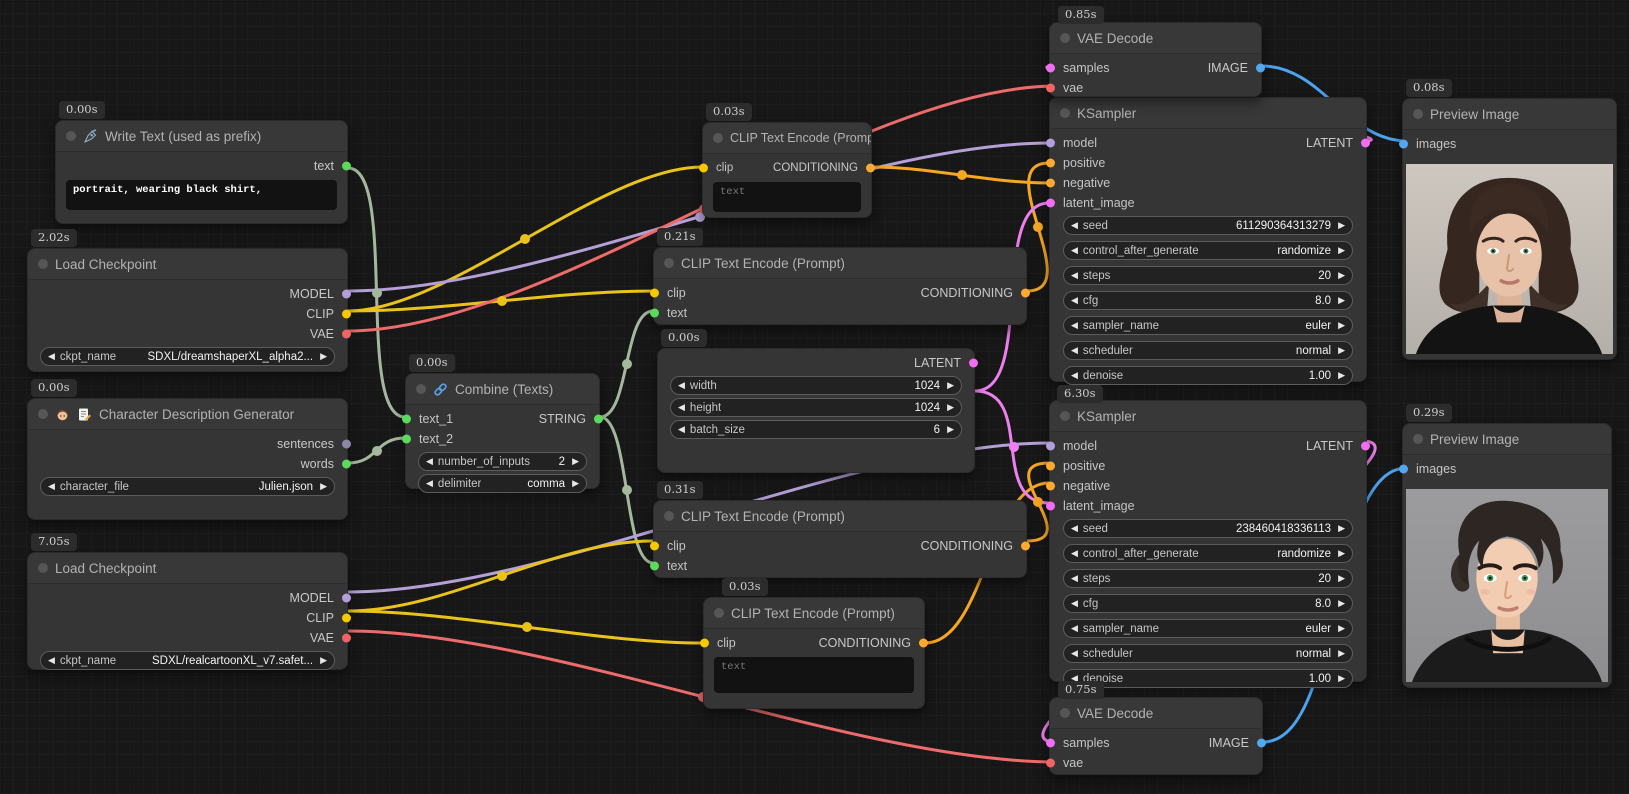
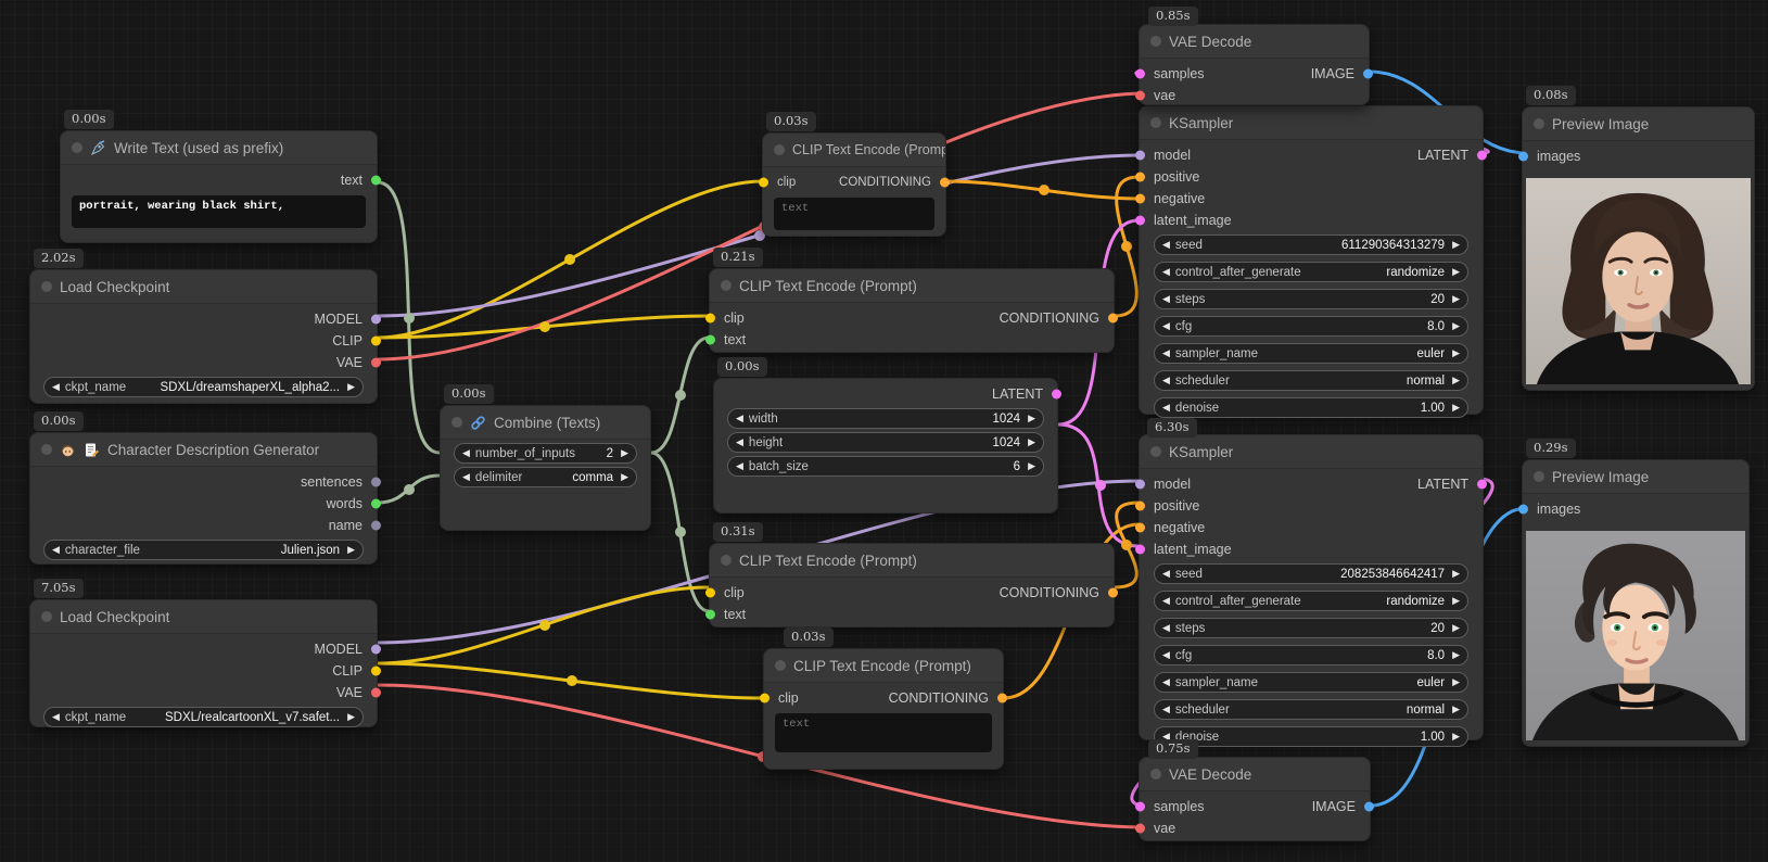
  0.00s
  Write Text (used as prefix)
  text
  portrait, wearing black shirt,
  2.02s
  Load Checkpoint
  MODEL
  CLIP
  VAE
  ckpt_name
  SDXL/dreamshaperXL_alpha2...
  0.00s
  Character Description Generator
  sentences
  words
+ name
  character_file
  Julien.json
  7.05s
  Load Checkpoint
  MODEL
  CLIP
  VAE
  ckpt_name
  SDXL/realcartoonXL_v7.safet...
  0.00s
  Combine (Texts)
- text_1
- STRING
- text_2
  number_of_inputs
  2
  delimiter
  comma
  0.03s
  CLIP Text Encode (Promp
  clip
  CONDITIONING
  text
  0.21s
  CLIP Text Encode (Prompt)
  clip
  CONDITIONING
  text
  0.00s
  LATENT
  width
  1024
  height
  1024
  batch_size
  6
  0.31s
  CLIP Text Encode (Prompt)
  clip
  CONDITIONING
  text
  0.03s
  CLIP Text Encode (Prompt)
  clip
  CONDITIONING
  text
  KSampler
  model
  LATENT
  positive
  negative
  latent_image
  seed
  611290364313279
  control_after_generate
  randomize
  steps
  20
  cfg
  8.0
  sampler_name
  euler
  scheduler
  normal
  denoise
  1.00
  0.85s
  VAE Decode
  samples
  IMAGE
  vae
  6.30s
  KSampler
  model
  LATENT
  positive
  negative
  latent_image
  seed
- 238460418336113
+ 208253846642417
  control_after_generate
  randomize
  steps
  20
  cfg
  8.0
  sampler_name
  euler
  scheduler
  normal
  denoise
  1.00
  0.75s
  VAE Decode
  samples
  IMAGE
  vae
  0.08s
  Preview Image
  images
  0.29s
  Preview Image
  images
